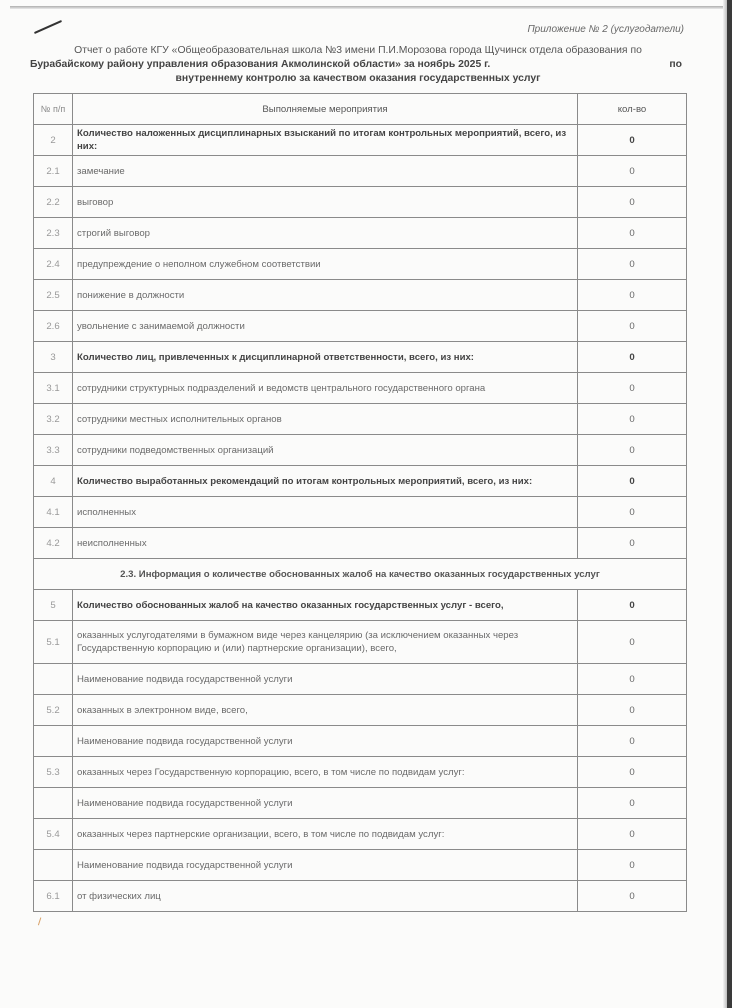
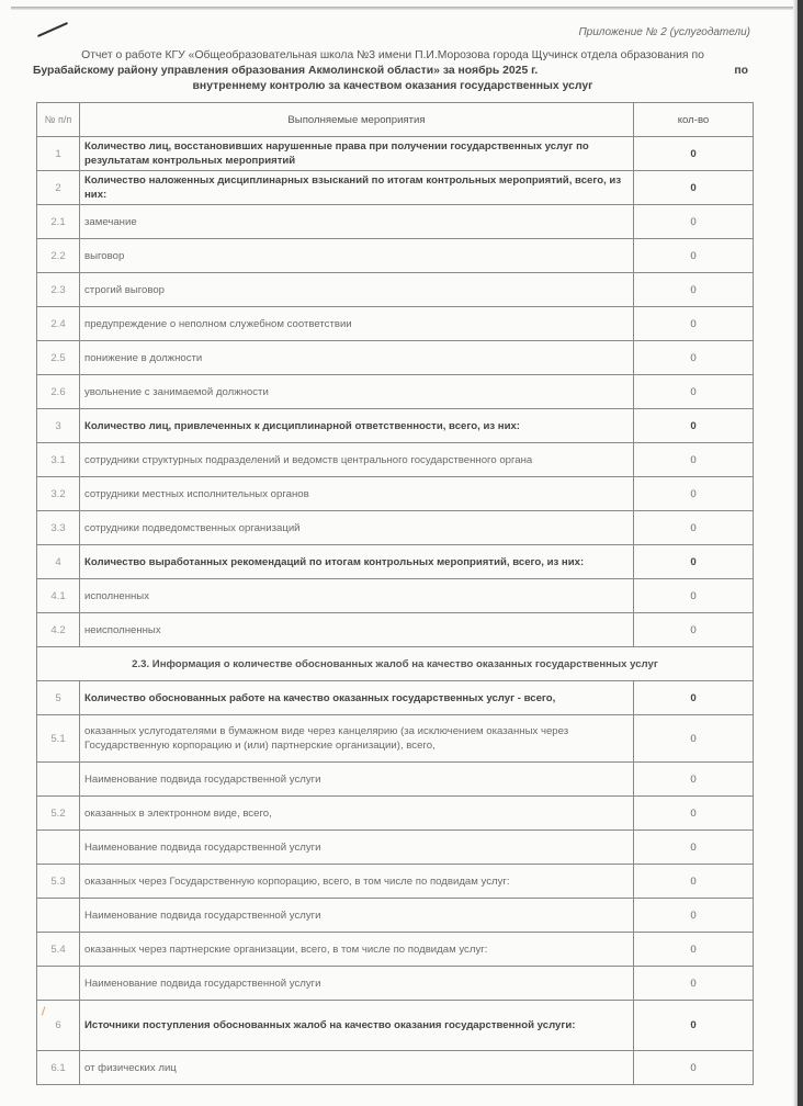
  Приложение № 2 (услугодатели)
  Отчет о работе КГУ «Общеобразовательная школа №3 имени П.И.Морозова города Щучинск отдела образования по
  Бурабайскому району управления образования Акмолинской области» за ноябрь 2025 г.
  по
  внутреннему контролю за качеством оказания государственных услуг
  № п/п	Выполняемые мероприятия	кол-во
+ 1	Количество лиц, восстановивших нарушенные права при получении государственных услуг по результатам контрольных мероприятий	0
  2	Количество наложенных дисциплинарных взысканий по итогам контрольных мероприятий, всего, из них:	0
  2.1	замечание	0
  2.2	выговор	0
  2.3	строгий выговор	0
  2.4	предупреждение о неполном служебном соответствии	0
  2.5	понижение в должности	0
  2.6	увольнение с занимаемой должности	0
  3	Количество лиц, привлеченных к дисциплинарной ответственности, всего, из них:	0
  3.1	сотрудники структурных подразделений и ведомств центрального государственного органа	0
  3.2	сотрудники местных исполнительных органов	0
  3.3	сотрудники подведомственных организаций	0
  4	Количество выработанных рекомендаций по итогам контрольных мероприятий, всего, из них:	0
  4.1	исполненных	0
  4.2	неисполненных	0
  2.3. Информация о количестве обоснованных жалоб на качество оказанных государственных услуг
- 5	Количество обоснованных жалоб на качество оказанных государственных услуг - всего,	0
+ 5	Количество обоснованных работе на качество оказанных государственных услуг - всего,	0
  5.1	оказанных услугодателями в бумажном виде через канцелярию (за исключением оказанных через Государственную корпорацию и (или) партнерские организации), всего,	0
  	Наименование подвида государственной услуги	0
  5.2	оказанных в электронном виде, всего,	0
  	Наименование подвида государственной услуги	0
  5.3	оказанных через Государственную корпорацию, всего, в том числе по подвидам услуг:	0
  	Наименование подвида государственной услуги	0
  5.4	оказанных через партнерские организации, всего, в том числе по подвидам услуг:	0
  	Наименование подвида государственной услуги	0
+ 6	Источники поступления обоснованных жалоб на качество оказания государственной услуги:	0
  6.1	от физических лиц	0
